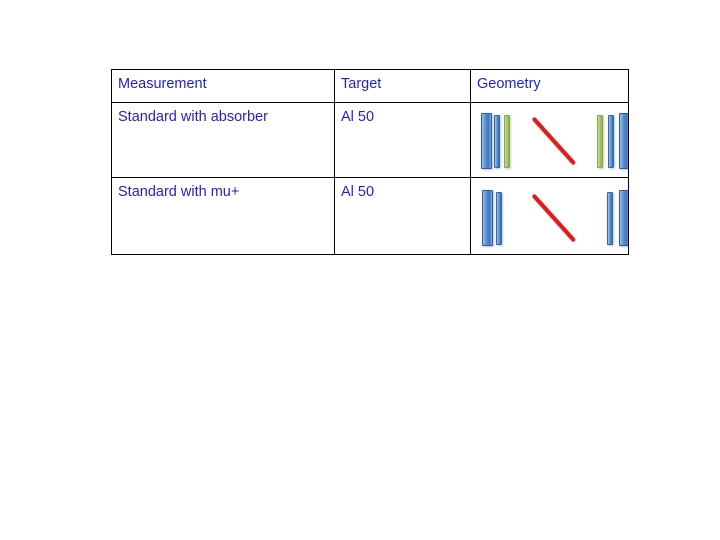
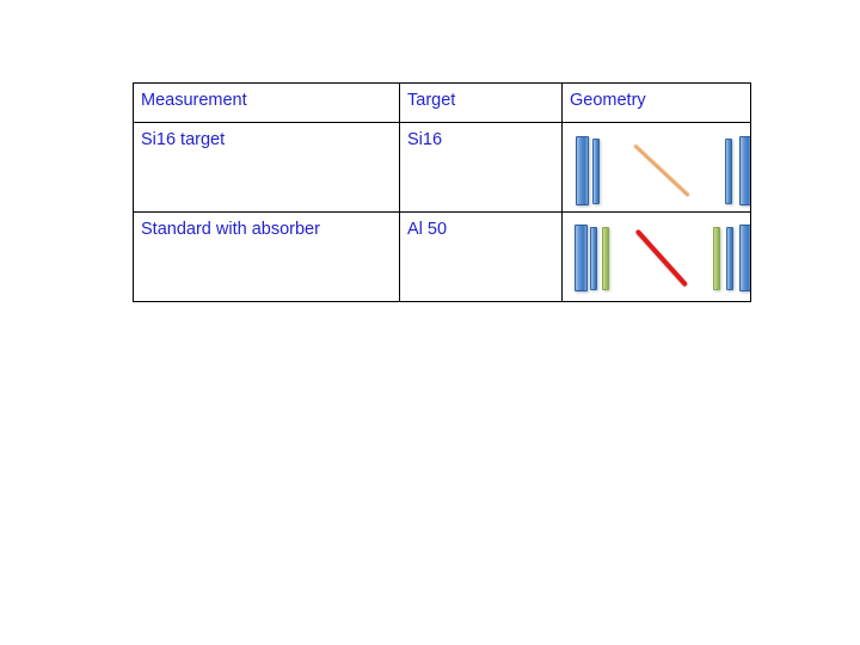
  Measurement	Target	Geometry
+ Si16 target	Si16
  Standard with absorber	Al 50
- Standard with mu+	Al 50
